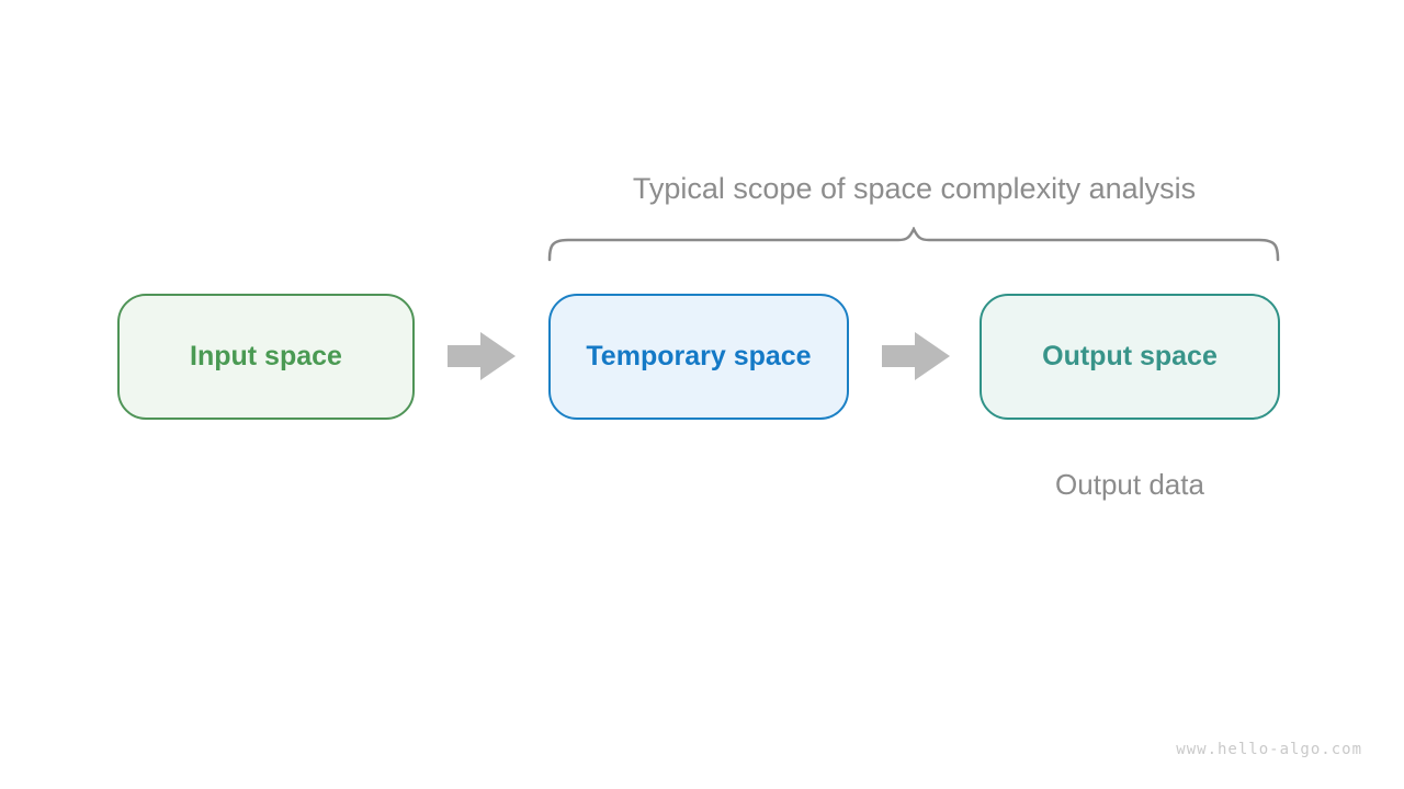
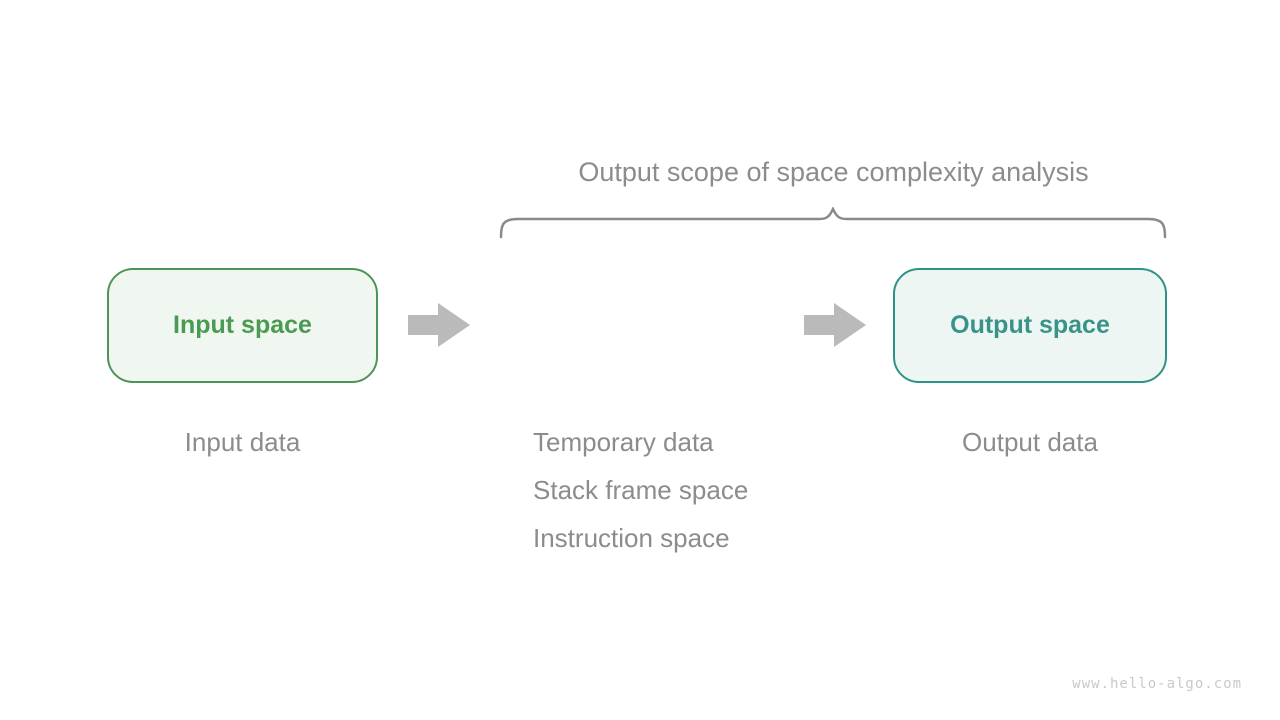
- Typical scope of space complexity analysis
+ Output scope of space complexity analysis
  Input space
- Temporary space
  Output space
+ Input data
+ Temporary data
+ Stack frame space
+ Instruction space
  Output data
  www.hello-algo.com
